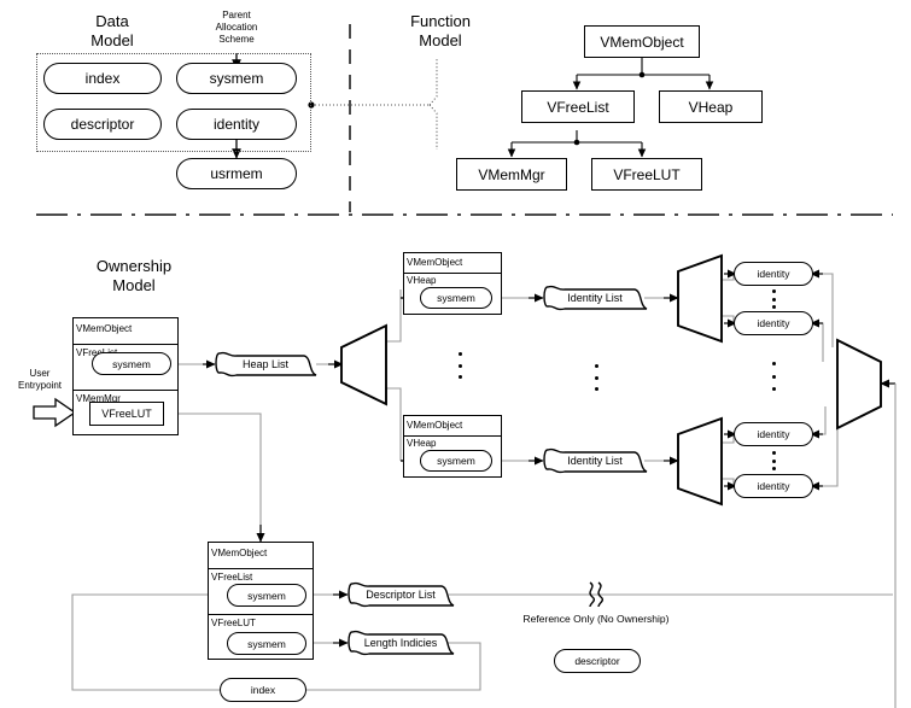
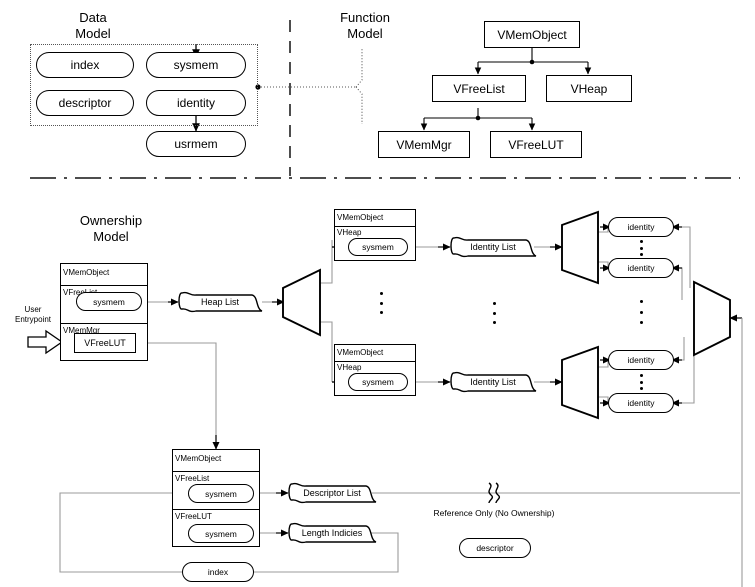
  Data
  Model
- Parent
- Allocation
- Scheme
  index
  sysmem
  descriptor
  identity
  usrmem
  Function
  Model
  VMemObject
  VFreeList
  VHeap
  VMemMgr
  VFreeLUT
  Ownership
  Model
  User
  Entrypoint
  VMemObject
  VMemMgr
  sysmem
  VFreeLUT
  VMemObject
  VHeap
  sysmem
  VMemObject
  VHeap
  sysmem
  Heap List
  Identity List
  Identity List
  identity
  identity
  identity
  identity
  VMemObject
  VFreeList
  VFreeLUT
  sysmem
  sysmem
  Descriptor List
  Length Indicies
  index
  Reference Only (No Ownership)
  descriptor
